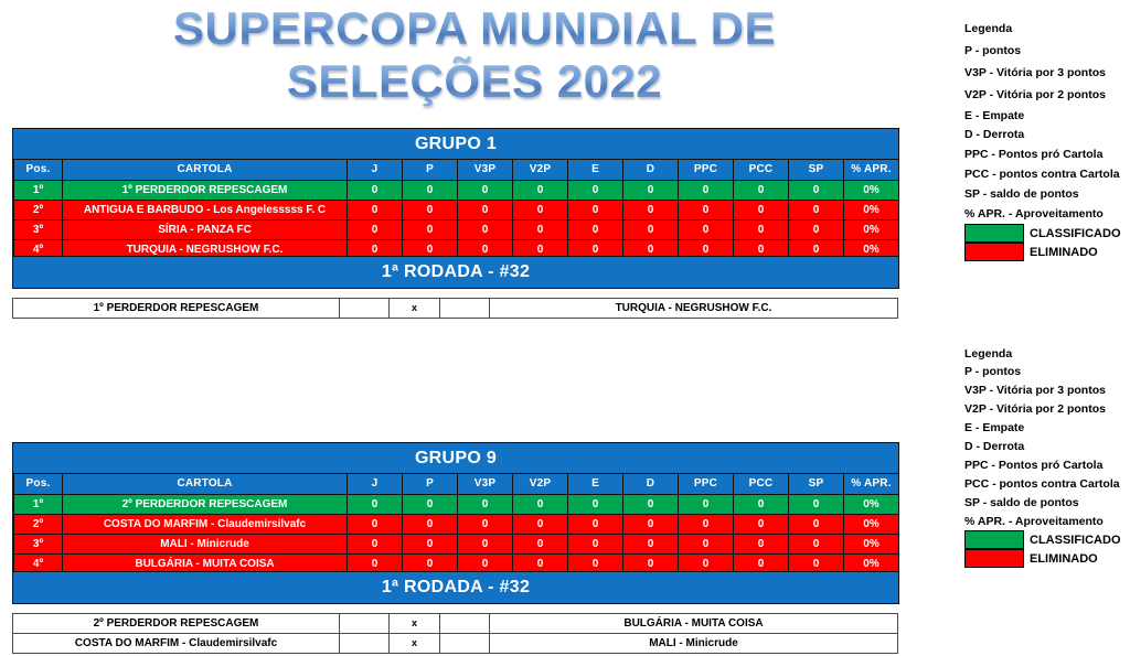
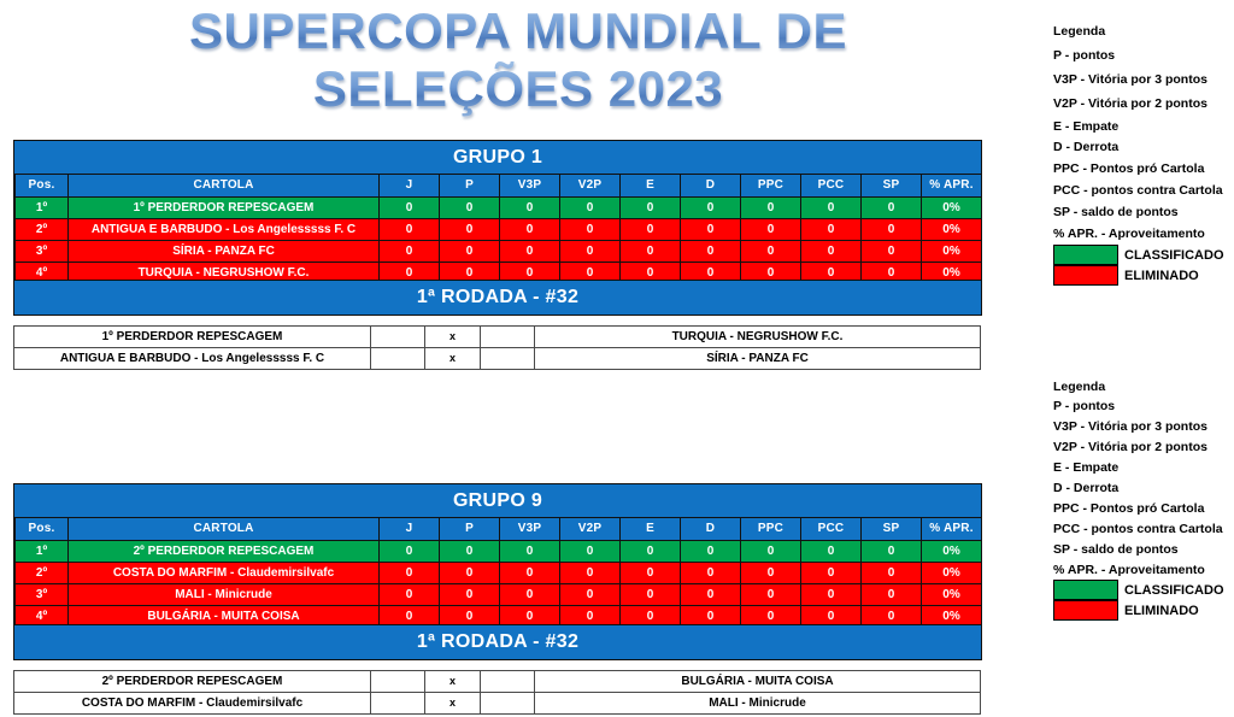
  SUPERCOPA MUNDIAL DE
- SELEÇÕES 2022
+ SELEÇÕES 2023
  GRUPO 1
  Pos.	CARTOLA	J	P	V3P	V2P	E	D	PPC	PCC	SP	% APR.
  1º	1º PERDERDOR REPESCAGEM	0	0	0	0	0	0	0	0	0	0%
  2º	ANTIGUA E BARBUDO - Los Angelesssss F. C	0	0	0	0	0	0	0	0	0	0%
  3º	SÍRIA - PANZA FC	0	0	0	0	0	0	0	0	0	0%
  4º	TURQUIA - NEGRUSHOW F.C.	0	0	0	0	0	0	0	0	0	0%
  1ª RODADA - #32
  1º PERDERDOR REPESCAGEM		x		TURQUIA - NEGRUSHOW F.C.
+ ANTIGUA E BARBUDO - Los Angelesssss F. C		x		SÍRIA - PANZA FC
  GRUPO 9
  Pos.	CARTOLA	J	P	V3P	V2P	E	D	PPC	PCC	SP	% APR.
  1º	2º PERDERDOR REPESCAGEM	0	0	0	0	0	0	0	0	0	0%
  2º	COSTA DO MARFIM - Claudemirsilvafc	0	0	0	0	0	0	0	0	0	0%
  3º	MALI - Minicrude	0	0	0	0	0	0	0	0	0	0%
  4º	BULGÁRIA - MUITA COISA	0	0	0	0	0	0	0	0	0	0%
  1ª RODADA - #32
  2º PERDERDOR REPESCAGEM		x		BULGÁRIA - MUITA COISA
  COSTA DO MARFIM - Claudemirsilvafc		x		MALI - Minicrude
  Legenda
  P - pontos
  V3P - Vitória por 3 pontos
  V2P - Vitória por 2 pontos
  E - Empate
  D - Derrota
  PPC - Pontos pró Cartola
  PCC - pontos contra Cartola
  SP - saldo de pontos
  % APR. - Aproveitamento
  CLASSIFICADO
  ELIMINADO
  Legenda
  P - pontos
  V3P - Vitória por 3 pontos
  V2P - Vitória por 2 pontos
  E - Empate
  D - Derrota
  PPC - Pontos pró Cartola
  PCC - pontos contra Cartola
  SP - saldo de pontos
  % APR. - Aproveitamento
  CLASSIFICADO
  ELIMINADO
